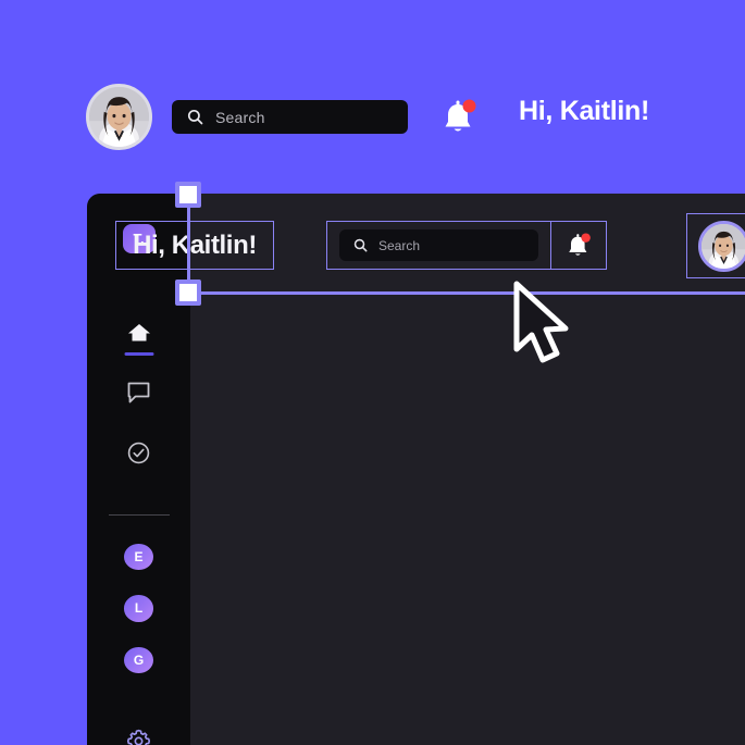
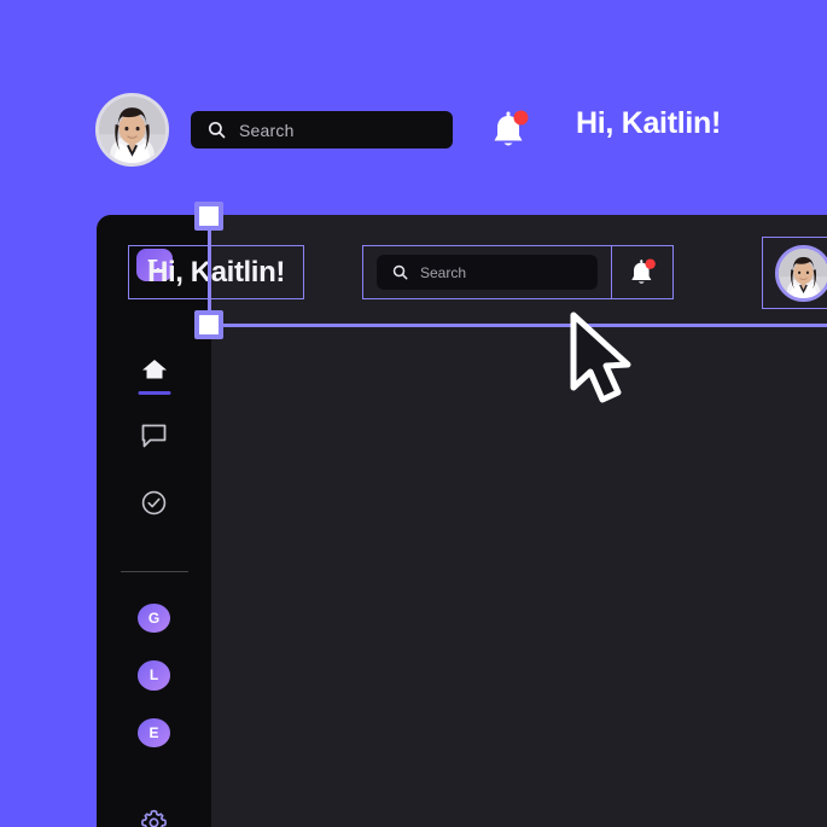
  Search
  Hi, Kaitlin!
  T.
- E
+ G
  L
- G
+ E
  Hi, Kaitlin!
  Search
